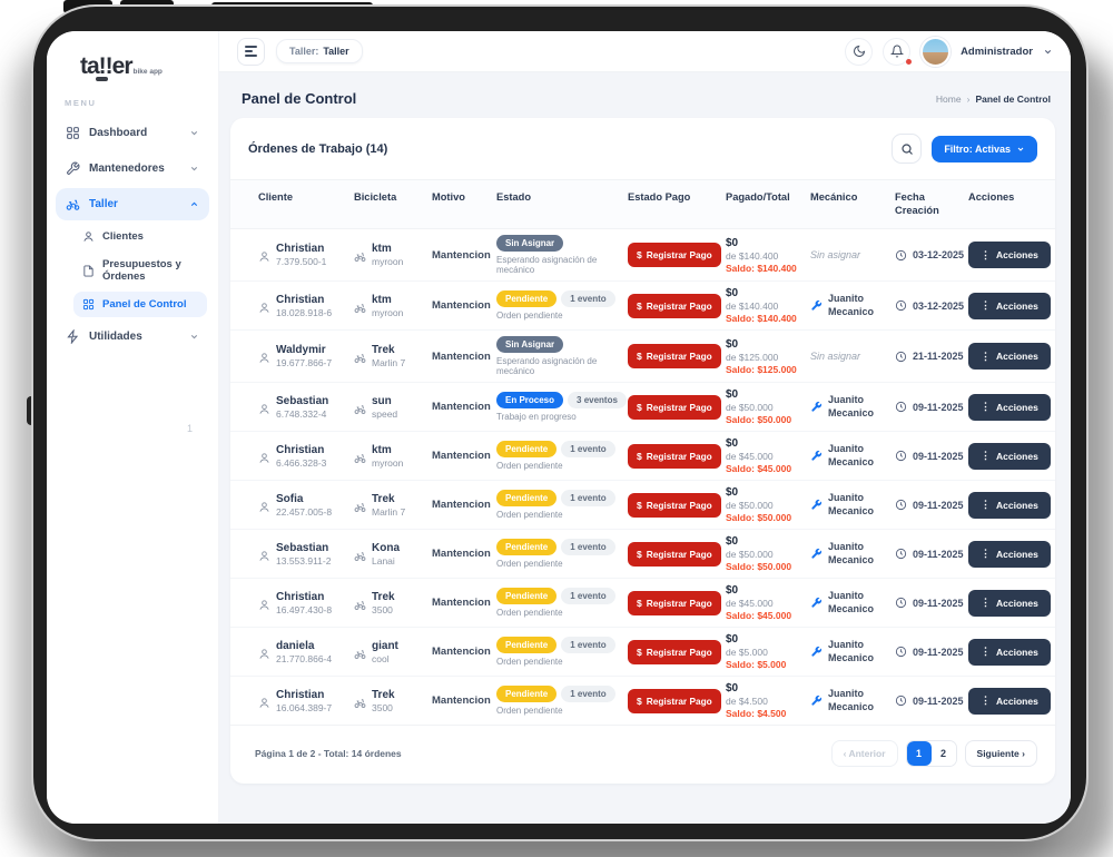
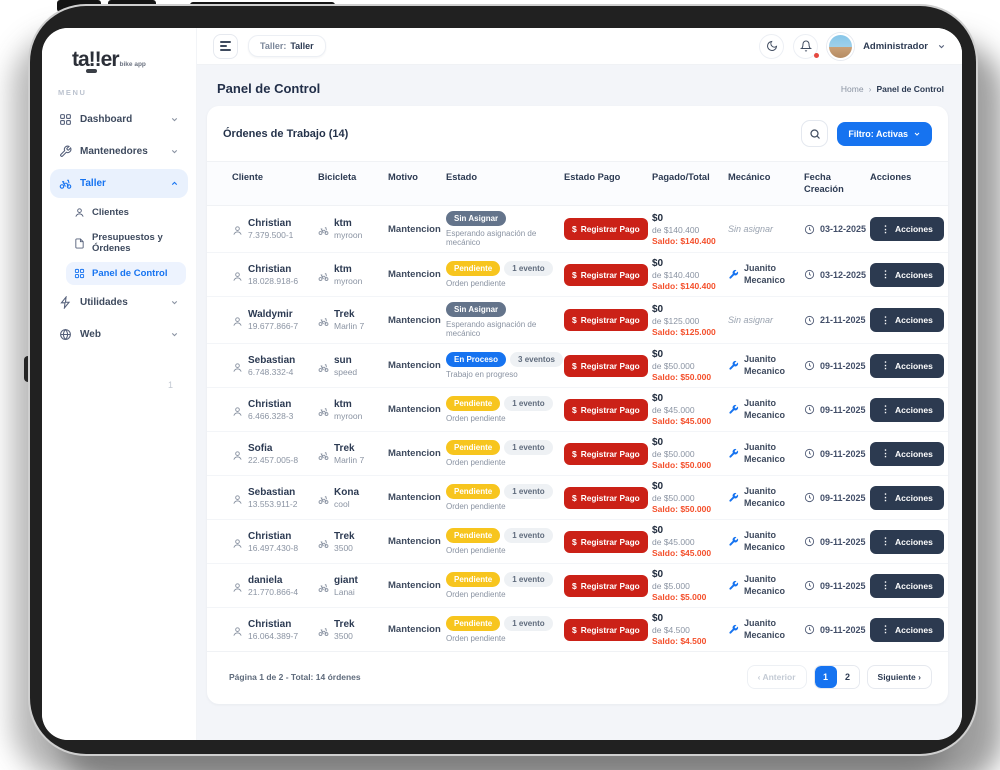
  MENU
  Dashboard
  Mantenedores
  Taller
  Clientes
  Presupuestos y Órdenes
  Panel de Control
  Utilidades
+ Web
  1
  Taller:
  Taller
  Administrador
  Panel de Control
  Home
  ›
  Panel de Control
  Órdenes de Trabajo (14)
  Filtro: Activas
  Cliente
  Bicicleta
  Motivo
  Estado
  Estado Pago
  Pagado/Total
  Mecánico
  Fecha Creación
  Acciones
  Christian
  7.379.500-1
  ktm
  myroon
  Mantencion
  Sin Asignar
  Esperando asignación de mecánico
  $
  Registrar Pago
  $0
  de $140.400
  Saldo: $140.400
  Sin asignar
  03-12-2025
  ⋮
  Acciones
  Christian
  18.028.918-6
  ktm
  myroon
  Mantencion
  Pendiente
  1 evento
  Orden pendiente
  $
  Registrar Pago
  $0
  de $140.400
  Saldo: $140.400
  Juanito Mecanico
  03-12-2025
  ⋮
  Acciones
  Waldymir
  19.677.866-7
  Trek
  Marlin 7
  Mantencion
  Sin Asignar
  Esperando asignación de mecánico
  $
  Registrar Pago
  $0
  de $125.000
  Saldo: $125.000
  Sin asignar
  21-11-2025
  ⋮
  Acciones
  Sebastian
  6.748.332-4
  sun
  speed
  Mantencion
  En Proceso
  3 eventos
  Trabajo en progreso
  $
  Registrar Pago
  $0
  de $50.000
  Saldo: $50.000
  Juanito Mecanico
  09-11-2025
  ⋮
  Acciones
  Christian
  6.466.328-3
  ktm
  myroon
  Mantencion
  Pendiente
  1 evento
  Orden pendiente
  $
  Registrar Pago
  $0
  de $45.000
  Saldo: $45.000
  Juanito Mecanico
  09-11-2025
  ⋮
  Acciones
  Sofia
  22.457.005-8
  Trek
  Marlin 7
  Mantencion
  Pendiente
  1 evento
  Orden pendiente
  $
  Registrar Pago
  $0
  de $50.000
  Saldo: $50.000
  Juanito Mecanico
  09-11-2025
  ⋮
  Acciones
  Sebastian
  13.553.911-2
  Kona
- Lanai
+ cool
  Mantencion
  Pendiente
  1 evento
  Orden pendiente
  $
  Registrar Pago
  $0
  de $50.000
  Saldo: $50.000
  Juanito Mecanico
  09-11-2025
  ⋮
  Acciones
  Christian
  16.497.430-8
  Trek
  3500
  Mantencion
  Pendiente
  1 evento
  Orden pendiente
  $
  Registrar Pago
  $0
  de $45.000
  Saldo: $45.000
  Juanito Mecanico
  09-11-2025
  ⋮
  Acciones
  daniela
  21.770.866-4
  giant
- cool
+ Lanai
  Mantencion
  Pendiente
  1 evento
  Orden pendiente
  $
  Registrar Pago
  $0
  de $5.000
  Saldo: $5.000
  Juanito Mecanico
  09-11-2025
  ⋮
  Acciones
  Christian
  16.064.389-7
  Trek
  3500
  Mantencion
  Pendiente
  1 evento
  Orden pendiente
  $
  Registrar Pago
  $0
  de $4.500
  Saldo: $4.500
  Juanito Mecanico
  09-11-2025
  ⋮
  Acciones
  Página 1 de 2 - Total: 14 órdenes
  ‹ Anterior
  1
  2
  Siguiente ›
